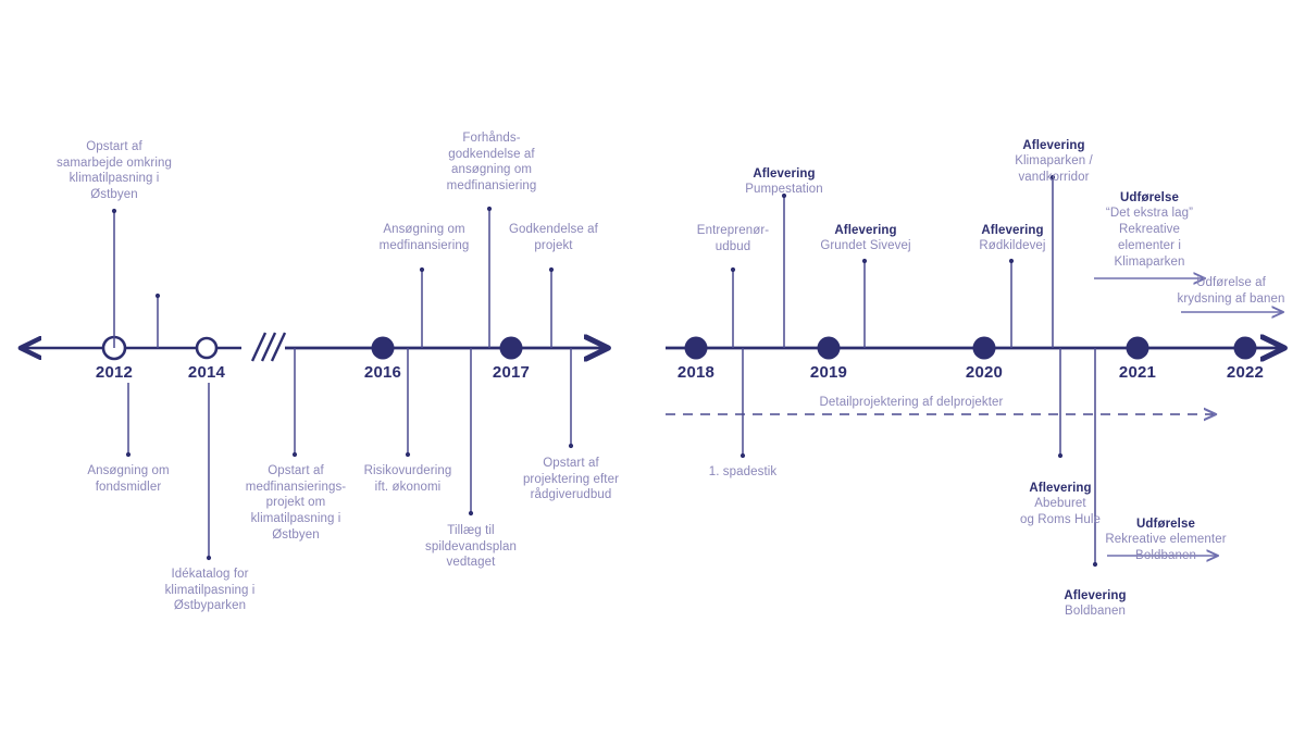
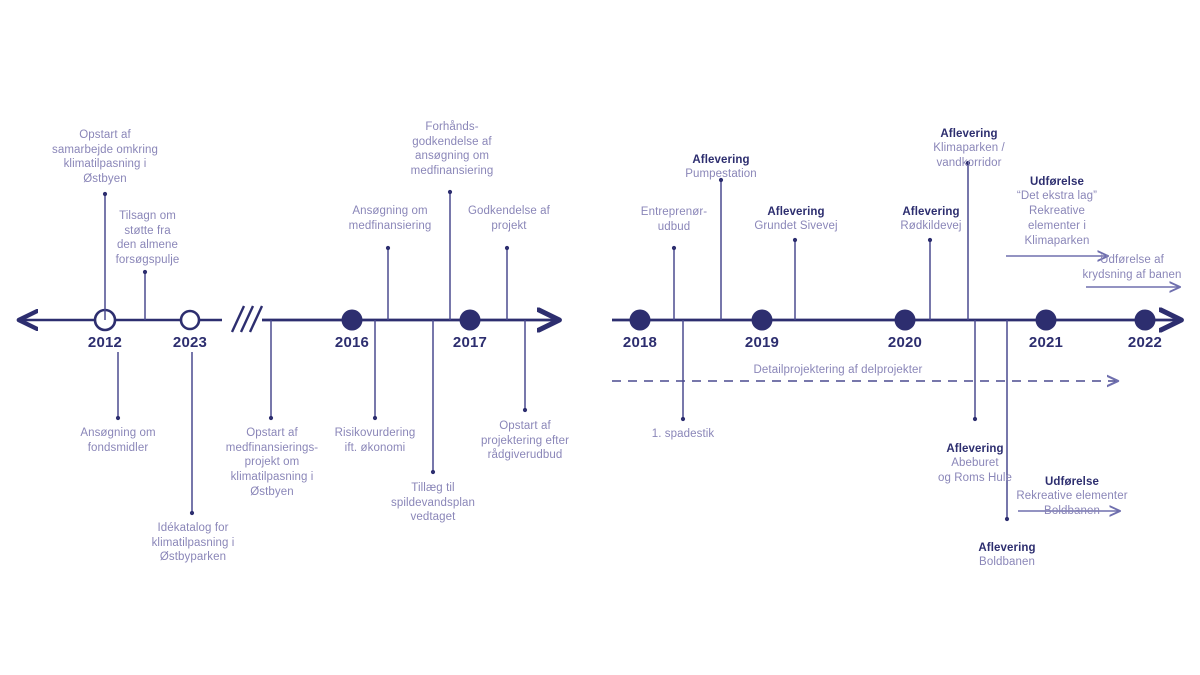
  2012
- 2014
+ 2023
  2016
  2017
  2018
  2019
  2020
  2021
  2022
  Opstart af
  samarbejde omkring
  klimatilpasning i
  Østbyen
+ Tilsagn om
+ støtte fra
+ den almene
+ forsøgspulje
  Ansøgning om
  medfinansiering
  Forhånds-
  godkendelse af
  ansøgning om
  medfinansiering
  Godkendelse af
  projekt
  Ansøgning om
  fondsmidler
  Idékatalog for
  klimatilpasning i
  Østbyparken
  Opstart af
  medfinansierings-
  projekt om
  klimatilpasning i
  Østbyen
  Risikovurdering
  ift. økonomi
  Tillæg til
  spildevandsplan
  vedtaget
  Opstart af
  projektering efter
  rådgiverudbud
  Entreprenør-
  udbud
  Aflevering
  Pumpestation
  Aflevering
  Grundet Sivevej
  Aflevering
  Rødkildevej
  Aflevering
  Klimaparken /
  vandkorridor
  Udførelse
  “Det ekstra lag”
  Rekreative
  elementer i
  Klimaparken
  Udførelse af
  krydsning af banen
  Udførelse
  Rekreative elementer
  Boldbanen
  Detailprojektering af delprojekter
  1. spadestik
  Aflevering
  Abeburet
  og Roms Hule
  Aflevering
  Boldbanen
